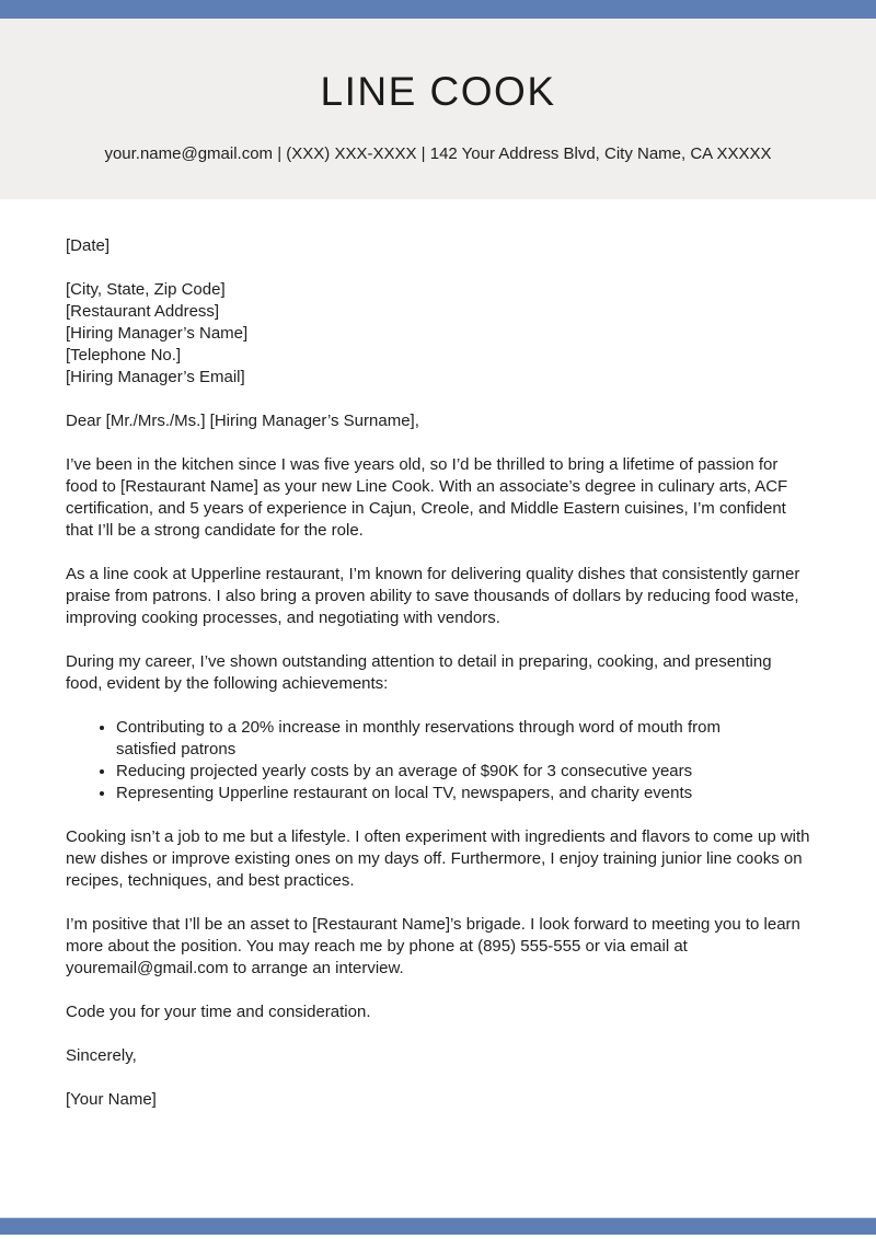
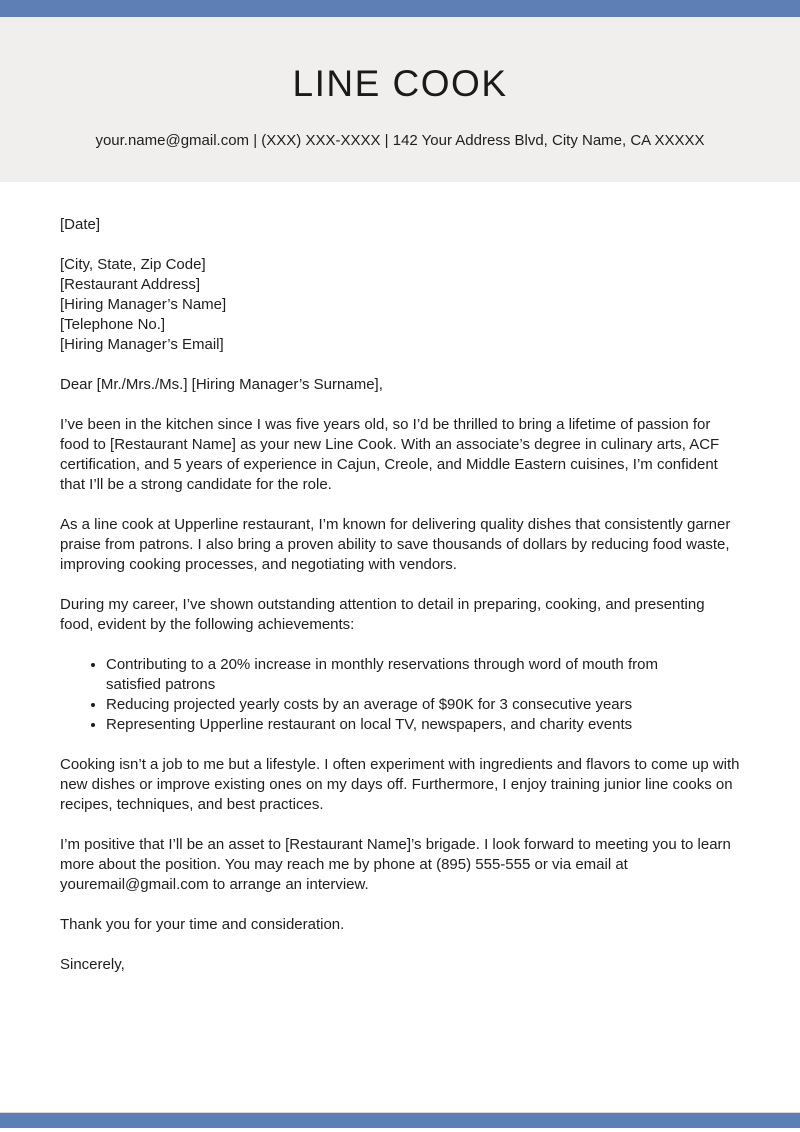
  LINE COOK
  your.name@gmail.com | (XXX) XXX-XXXX | 142 Your Address Blvd, City Name, CA XXXXX
  [Date]
  [City, State, Zip Code]
  [Restaurant Address]
  [Hiring Manager’s Name]
  [Telephone No.]
  [Hiring Manager’s Email]
  Dear [Mr./Mrs./Ms.] [Hiring Manager’s Surname],
  I’ve been in the kitchen since I was five years old, so I’d be thrilled to bring a lifetime of passion for food to [Restaurant Name] as your new Line Cook. With an associate’s degree in culinary arts, ACF certification, and 5 years of experience in Cajun, Creole, and Middle Eastern cuisines, I’m confident that I’ll be a strong candidate for the role.
  As a line cook at Upperline restaurant, I’m known for delivering quality dishes that consistently garner praise from patrons. I also bring a proven ability to save thousands of dollars by reducing food waste, improving cooking processes, and negotiating with vendors.
  During my career, I’ve shown outstanding attention to detail in preparing, cooking, and presenting food, evident by the following achievements:
  Contributing to a 20% increase in monthly reservations through word of mouth from satisfied patrons
  Reducing projected yearly costs by an average of $90K for 3 consecutive years
  Representing Upperline restaurant on local TV, newspapers, and charity events
  Cooking isn’t a job to me but a lifestyle. I often experiment with ingredients and flavors to come up with new dishes or improve existing ones on my days off. Furthermore, I enjoy training junior line cooks on recipes, techniques, and best practices.
  I’m positive that I’ll be an asset to [Restaurant Name]’s brigade. I look forward to meeting you to learn more about the position. You may reach me by phone at (895) 555-555 or via email at youremail@gmail.com to arrange an interview.
- Code you for your time and consideration.
+ Thank you for your time and consideration.
  Sincerely,
- [Your Name]
